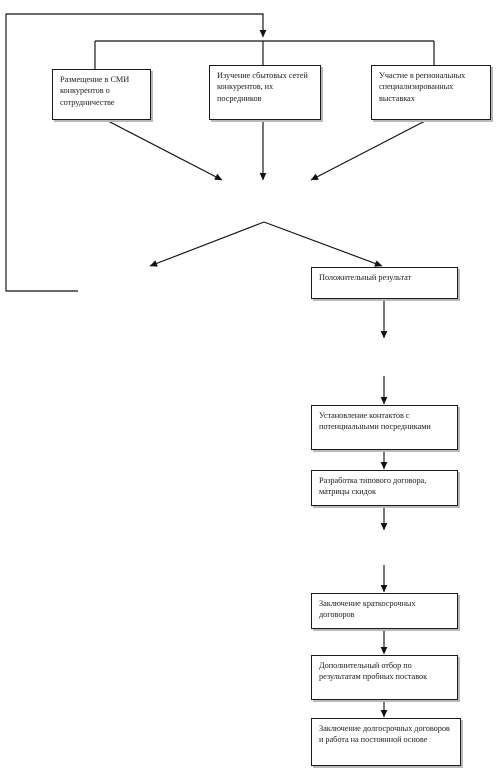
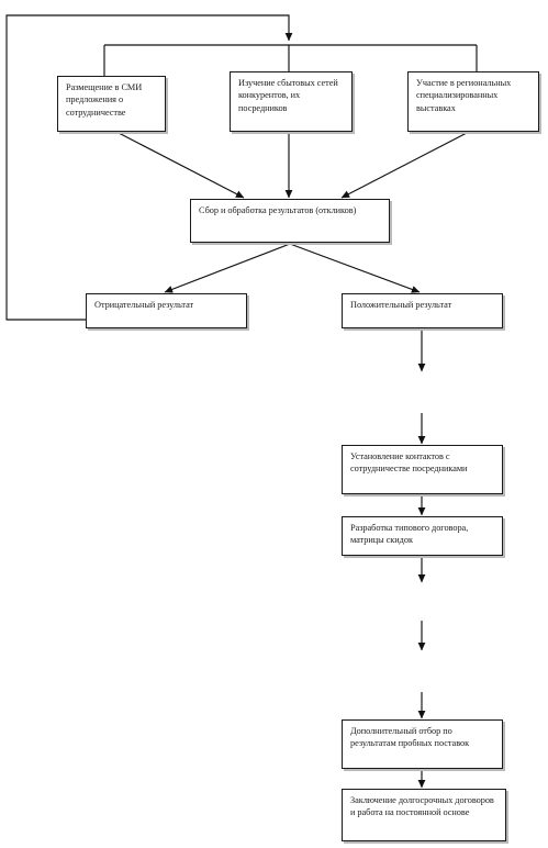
- Размещение в СМИ конкурентов о сотрудничестве
+ Размещение в СМИ предложения о сотрудничестве
  Изучение сбытовых сетей конкурентов, их посредников
  Участие в региональных специализированных выставках
+ Сбор и обработка результатов (откликов)
+ Отрицательный результат
  Положительный результат
- Установление контактов с потенциальными посредниками
+ Установление контактов с сотрудничестве посредниками
  Разработка типового договора, матрицы скидок
- Заключение краткосрочных договоров
  Дополнительный отбор по результатам пробных поставок
  Заключение долгосрочных договоров и работа на постоянной основе
